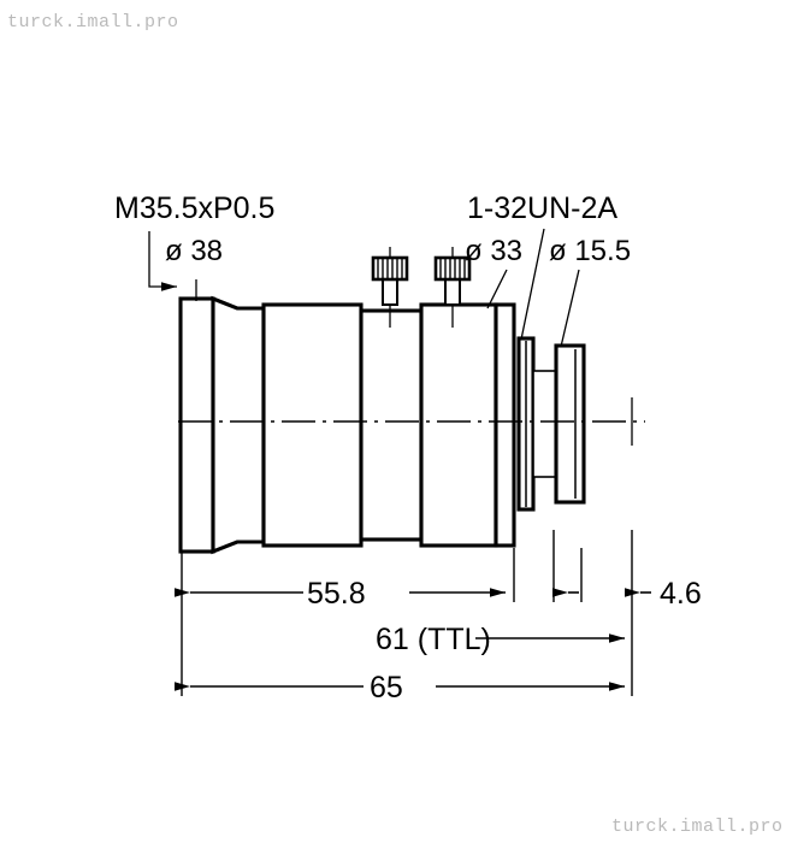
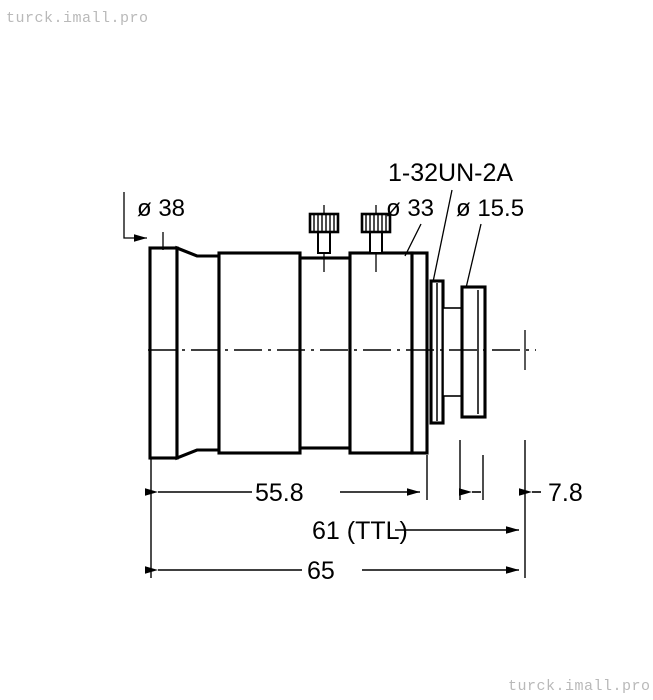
  turck.imall.pro
  turck.imall.pro
- M35.5xP0.5
  ø 38
  1-32UN-2A
  ø 33
  ø 15.5
  55.8
- 4.6
+ 7.8
  61 (TTL)
  65
